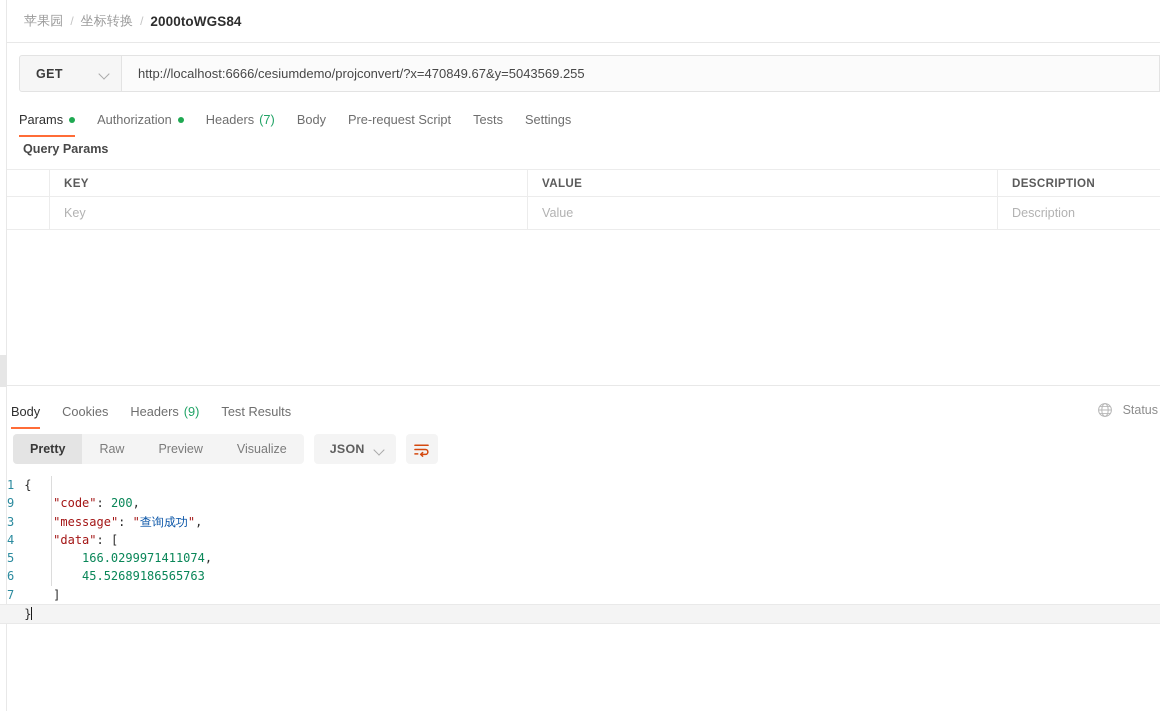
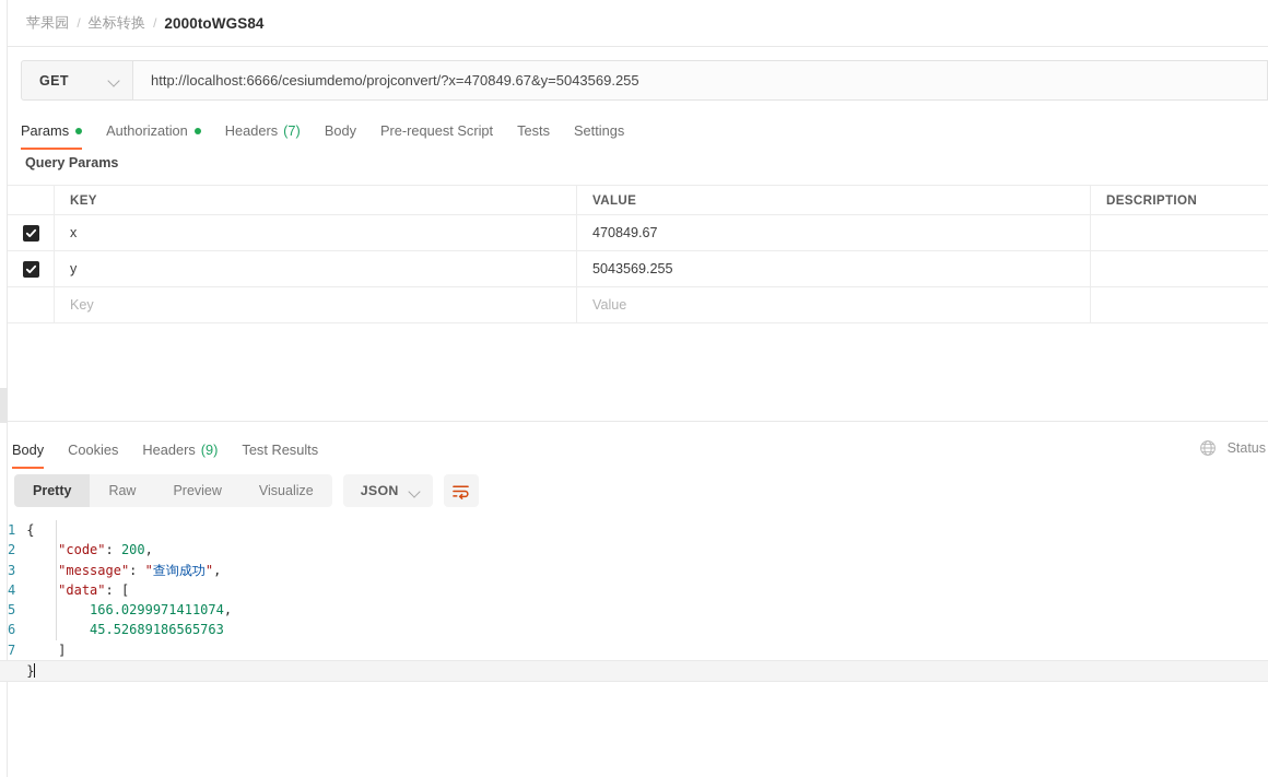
  苹果园
  /
  坐标转换
  /
  2000toWGS84
  GET
  http://localhost:6666/cesiumdemo/projconvert/?x=470849.67&y=5043569.255
  Params
  Authorization
  Headers
  (7)
  Body
  Pre-request Script
  Tests
  Settings
  Query Params
  KEY
  VALUE
  DESCRIPTION
+ x
+ 470849.67
+ y
+ 5043569.255
  Key
  Value
- Description
  Body
  Cookies
  Headers
  (9)
  Test Results
  Status
  Pretty
  Raw
  Preview
  Visualize
  JSON
  1
- 9
+ 2
  3
  4
  5
  6
  7
  {
  "code": 200,
  "message": "查询成功",
  "data": [
  166.0299971411074,
  45.52689186565763
  ]
  }
